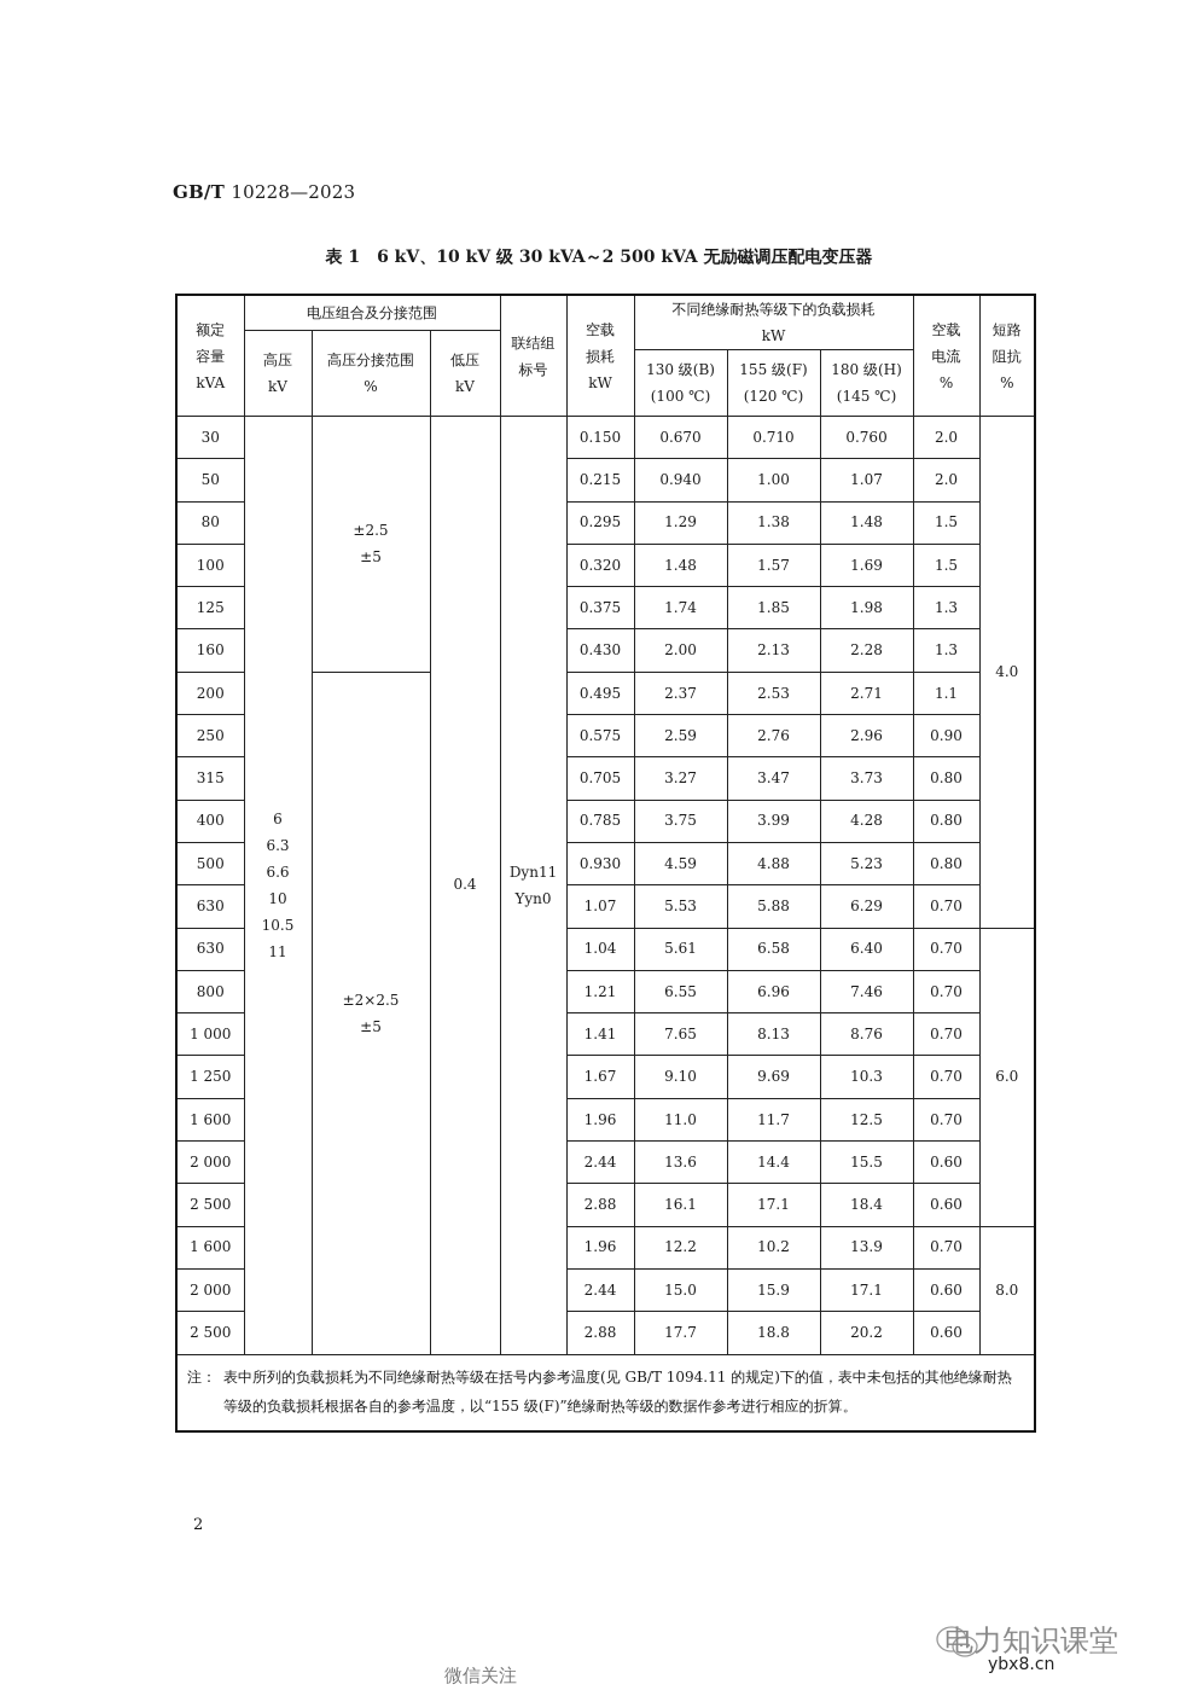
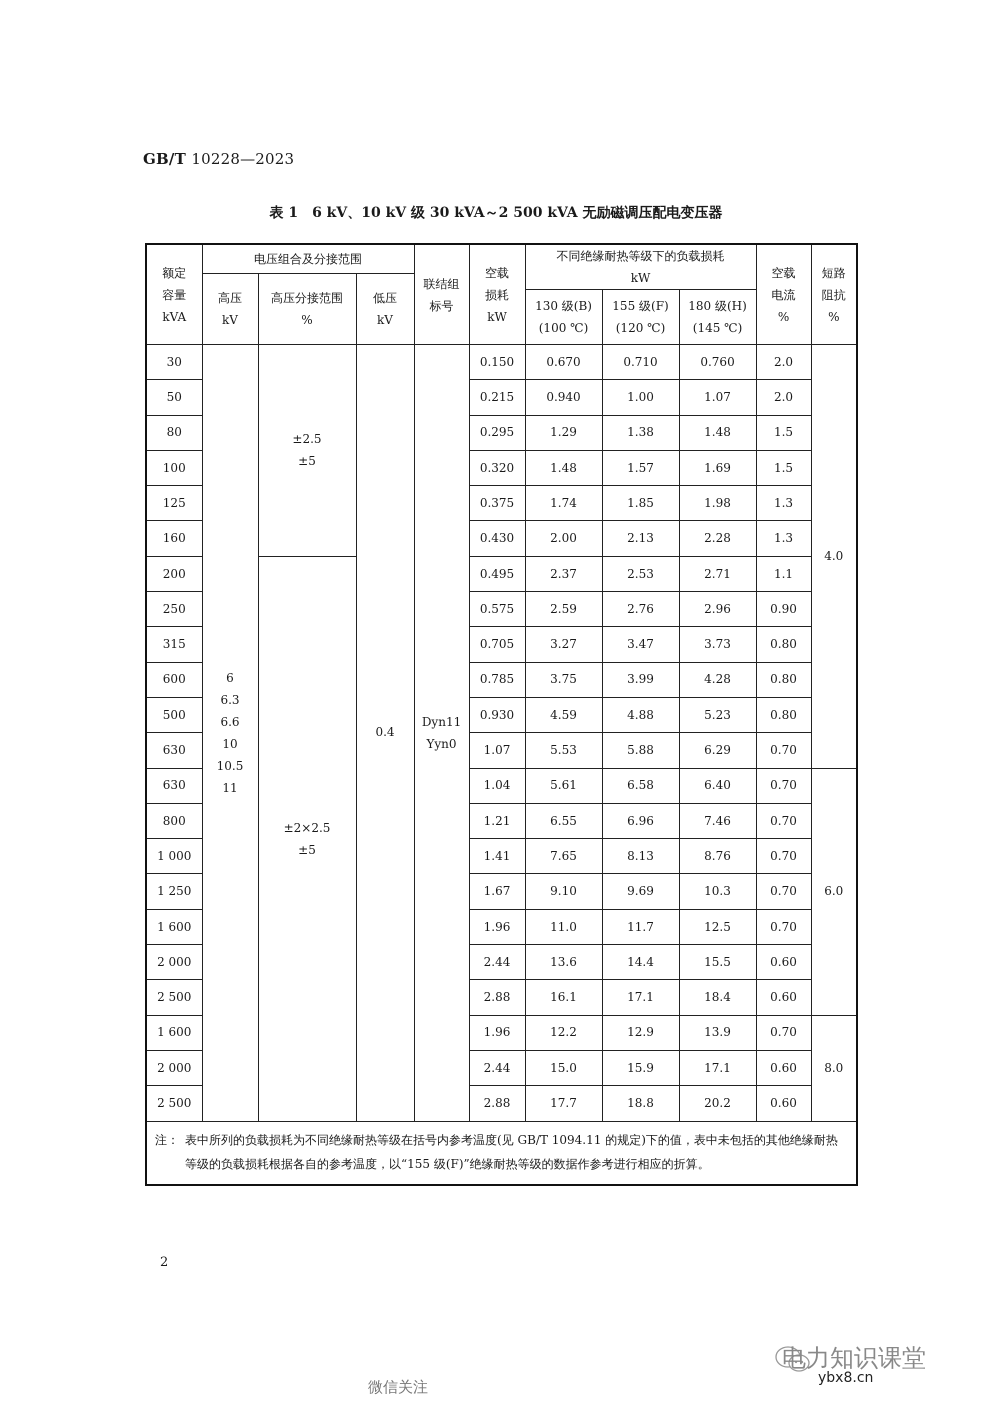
  GB/T 10228—2023
  表 1 6 kV、10 kV 级 30 kVA～2 500 kVA 无励磁调压配电变压器
  额定容量kVA	电压组合及分接范围	联结组标号	空载损耗kW	不同绝缘耐热等级下的负载损耗kW	空载电流%	短路阻抗%
  高压kV	高压分接范围%	低压kV
  130 级(B)(100 ℃)	155 级(F)(120 ℃)	180 级(H)(145 ℃)
  30	66.36.61010.511	±2.5±5	0.4	Dyn11Yyn0	0.150	0.670	0.710	0.760	2.0	4.0
  50	0.215	0.940	1.00	1.07	2.0
  80	0.295	1.29	1.38	1.48	1.5
  100	0.320	1.48	1.57	1.69	1.5
  125	0.375	1.74	1.85	1.98	1.3
  160	0.430	2.00	2.13	2.28	1.3
  200	±2×2.5±5	0.495	2.37	2.53	2.71	1.1
  250	0.575	2.59	2.76	2.96	0.90
  315	0.705	3.27	3.47	3.73	0.80
- 400	0.785	3.75	3.99	4.28	0.80
+ 600	0.785	3.75	3.99	4.28	0.80
  500	0.930	4.59	4.88	5.23	0.80
  630	1.07	5.53	5.88	6.29	0.70
  630	1.04	5.61	6.58	6.40	0.70	6.0
  800	1.21	6.55	6.96	7.46	0.70
  1 000	1.41	7.65	8.13	8.76	0.70
  1 250	1.67	9.10	9.69	10.3	0.70
  1 600	1.96	11.0	11.7	12.5	0.70
  2 000	2.44	13.6	14.4	15.5	0.60
  2 500	2.88	16.1	17.1	18.4	0.60
- 1 600	1.96	12.2	10.2	13.9	0.70	8.0
+ 1 600	1.96	12.2	12.9	13.9	0.70	8.0
  2 000	2.44	15.0	15.9	17.1	0.60
  2 500	2.88	17.7	18.8	20.2	0.60
  注： 表中所列的负载损耗为不同绝缘耐热等级在括号内参考温度(见 GB/T 1094.11 的规定)下的值，表中未包括的其他绝缘耐热等级的负载损耗根据各自的参考温度，以“155 级(F)”绝缘耐热等级的数据作参考进行相应的折算。
  2
  微信关注
  电力知识课堂
  ybx8.cn
